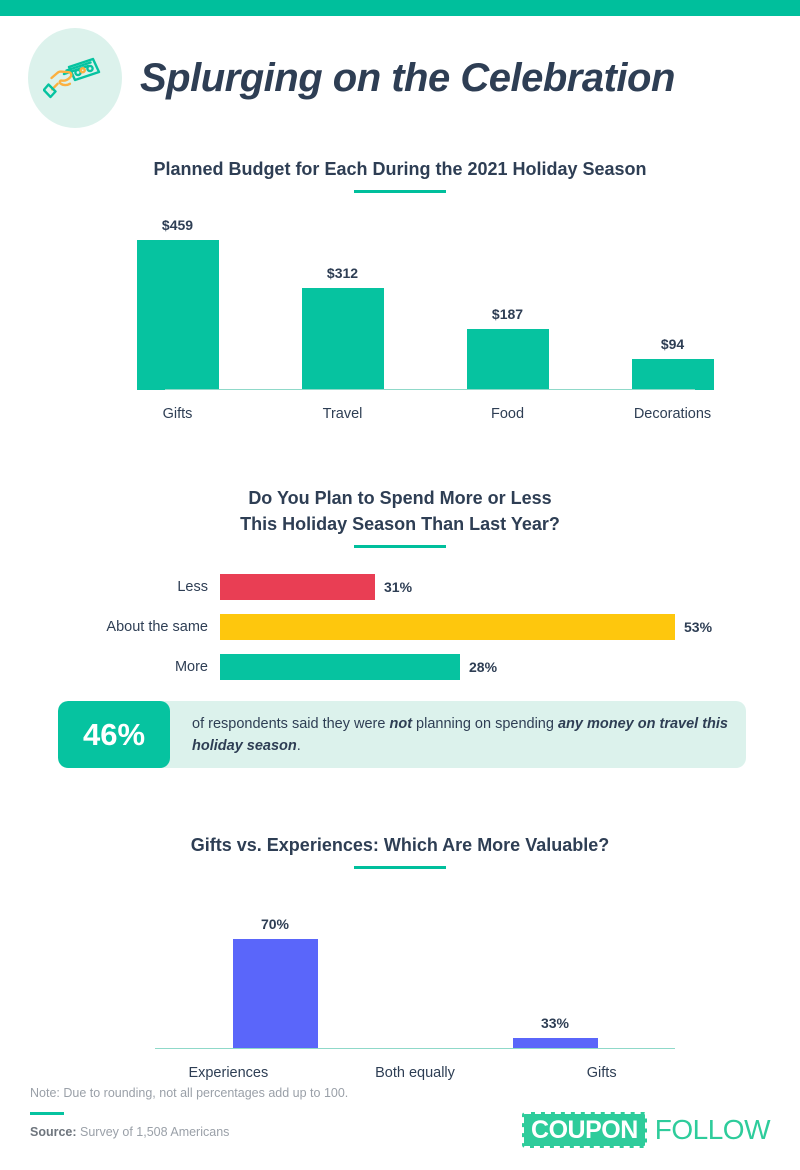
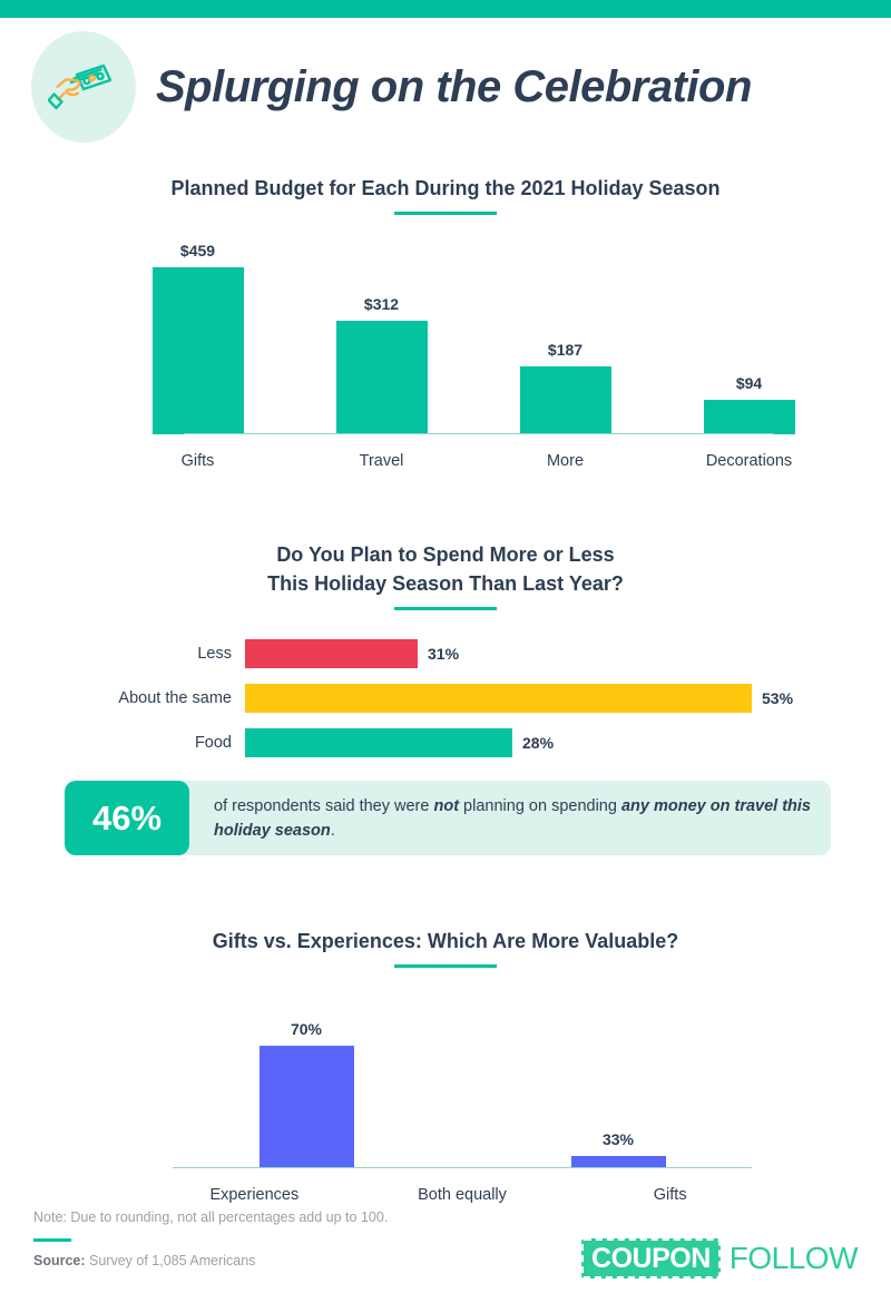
  Splurging on the Celebration
  Planned Budget for Each During the 2021 Holiday Season
  $459
  $312
  $187
  $94
  Gifts
  Travel
- Food
+ More
  Decorations
  Do You Plan to Spend More or Less
  This Holiday Season Than Last Year?
  Less
  31%
  About the same
  53%
- More
+ Food
  28%
  46%
  of respondents said they were not planning on spending any money on travel this holiday season.
  Gifts vs. Experiences: Which Are More Valuable?
  70%
  33%
  Experiences
  Both equally
  Gifts
  Note: Due to rounding, not all percentages add up to 100.
- Source: Survey of 1,508 Americans
+ Source: Survey of 1,085 Americans
  COUPON
  FOLLOW
